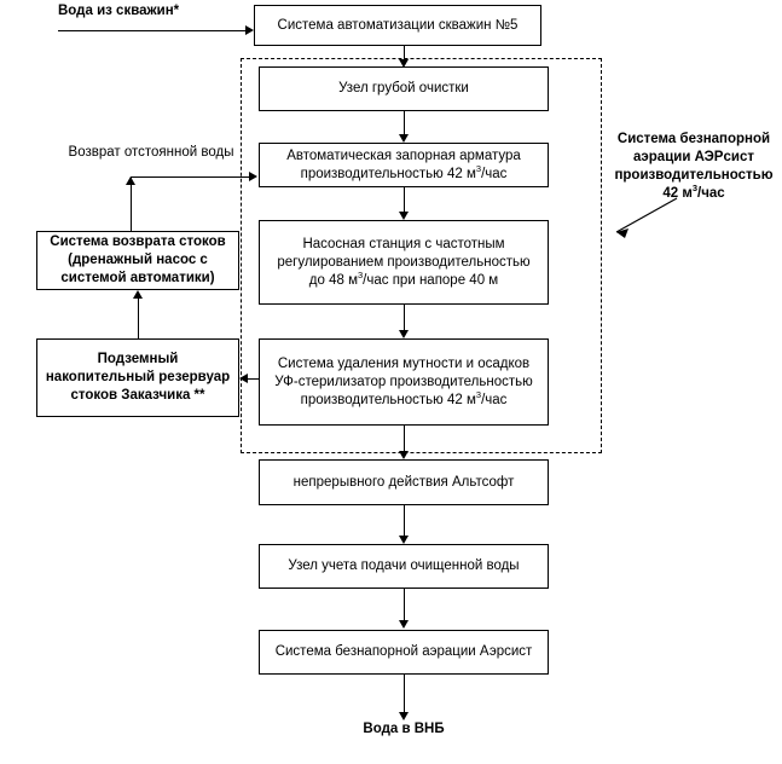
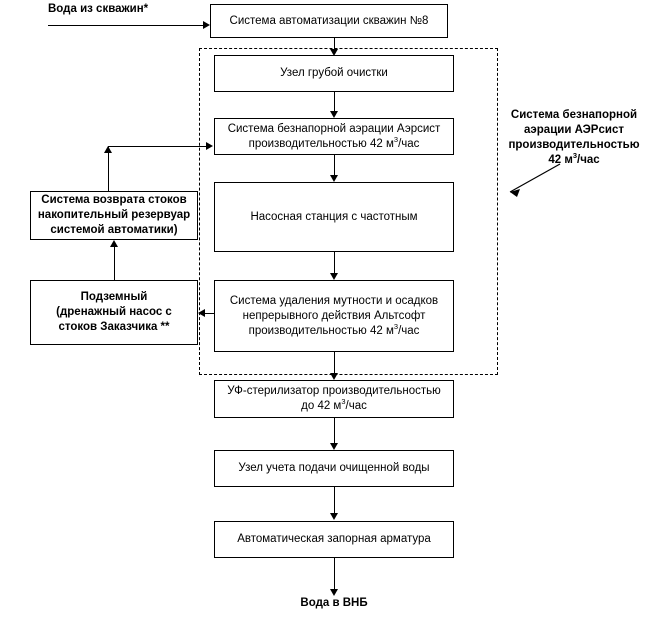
  Вода из скважин*
  Система безнапорной аэрации АЭРсист производительностью 42 м3/час
- Возврат отстоянной воды
- Система автоматизации скважин №5
+ Система автоматизации скважин №8
  Узел грубой очистки
- Автоматическая запорная арматура
+ Система безнапорной аэрации Аэрсист
  производительностью 42 м3/час
  Насосная станция с частотным
- регулированием производительностью
- до 48 м3/час при напоре 40 м
  Система удаления мутности и осадков
- УФ-стерилизатор производительностью
+ непрерывного действия Альтсофт
  производительностью 42 м3/час
- непрерывного действия Альтсофт
+ УФ-стерилизатор производительностью
+ до 42 м3/час
  Узел учета подачи очищенной воды
- Система безнапорной аэрации Аэрсист
+ Автоматическая запорная арматура
  Система возврата стоков
- (дренажный насос с
+ накопительный резервуар
  системой автоматики)
  Подземный
- накопительный резервуар
+ (дренажный насос с
  стоков Заказчика **
  Вода в ВНБ
